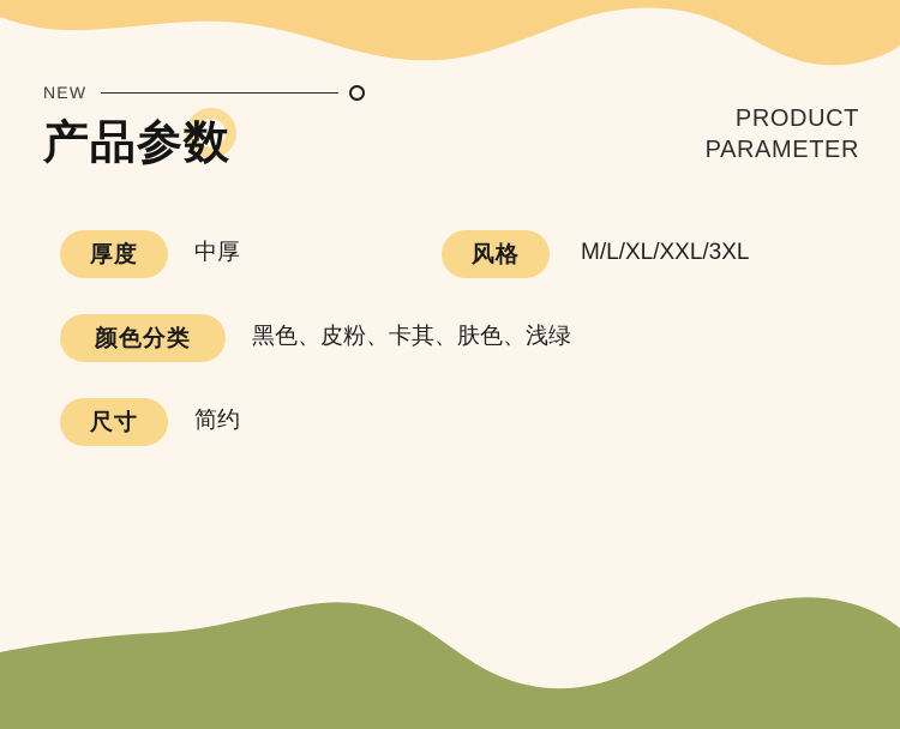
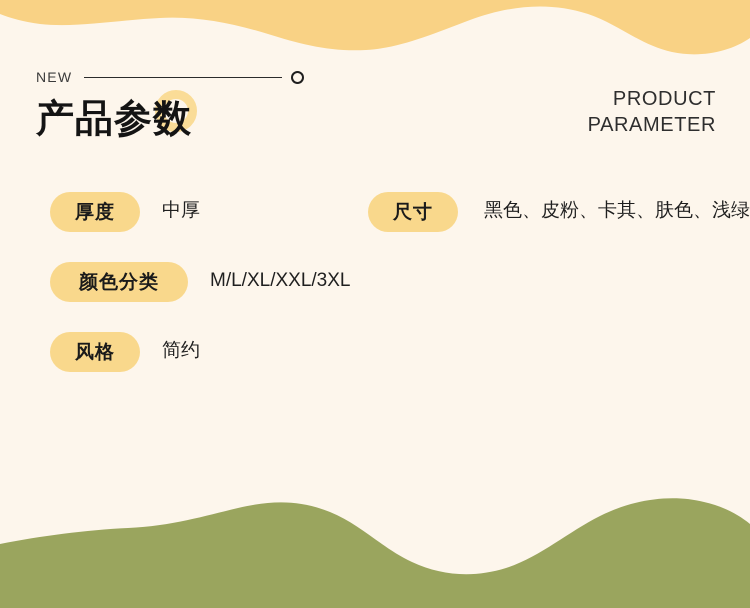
  NEW
  产品参数
  PRODUCT
  PARAMETER
  厚度
  中厚
- 风格
+ 尺寸
- M/L/XL/XXL/3XL
+ 黑色、皮粉、卡其、肤色、浅绿
  颜色分类
- 黑色、皮粉、卡其、肤色、浅绿
+ M/L/XL/XXL/3XL
- 尺寸
+ 风格
  简约
